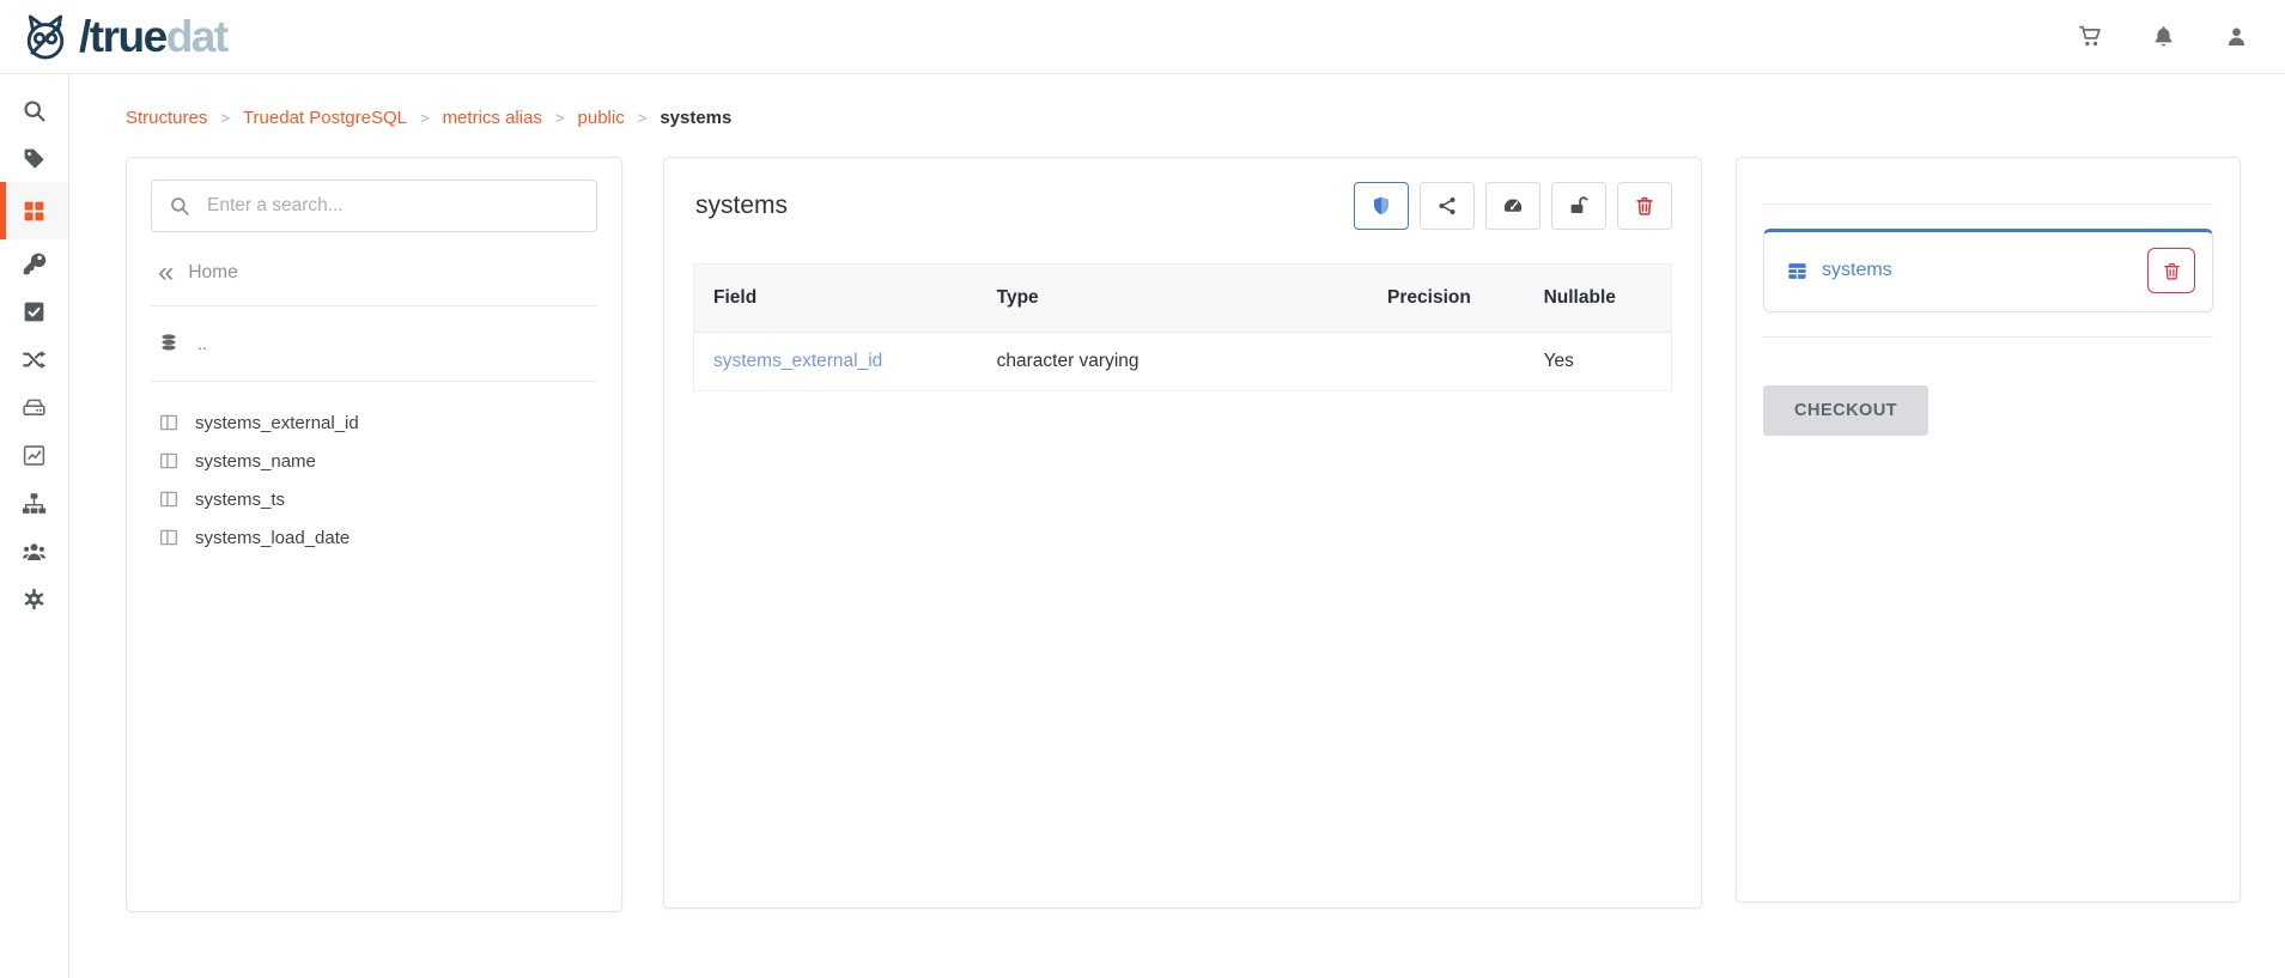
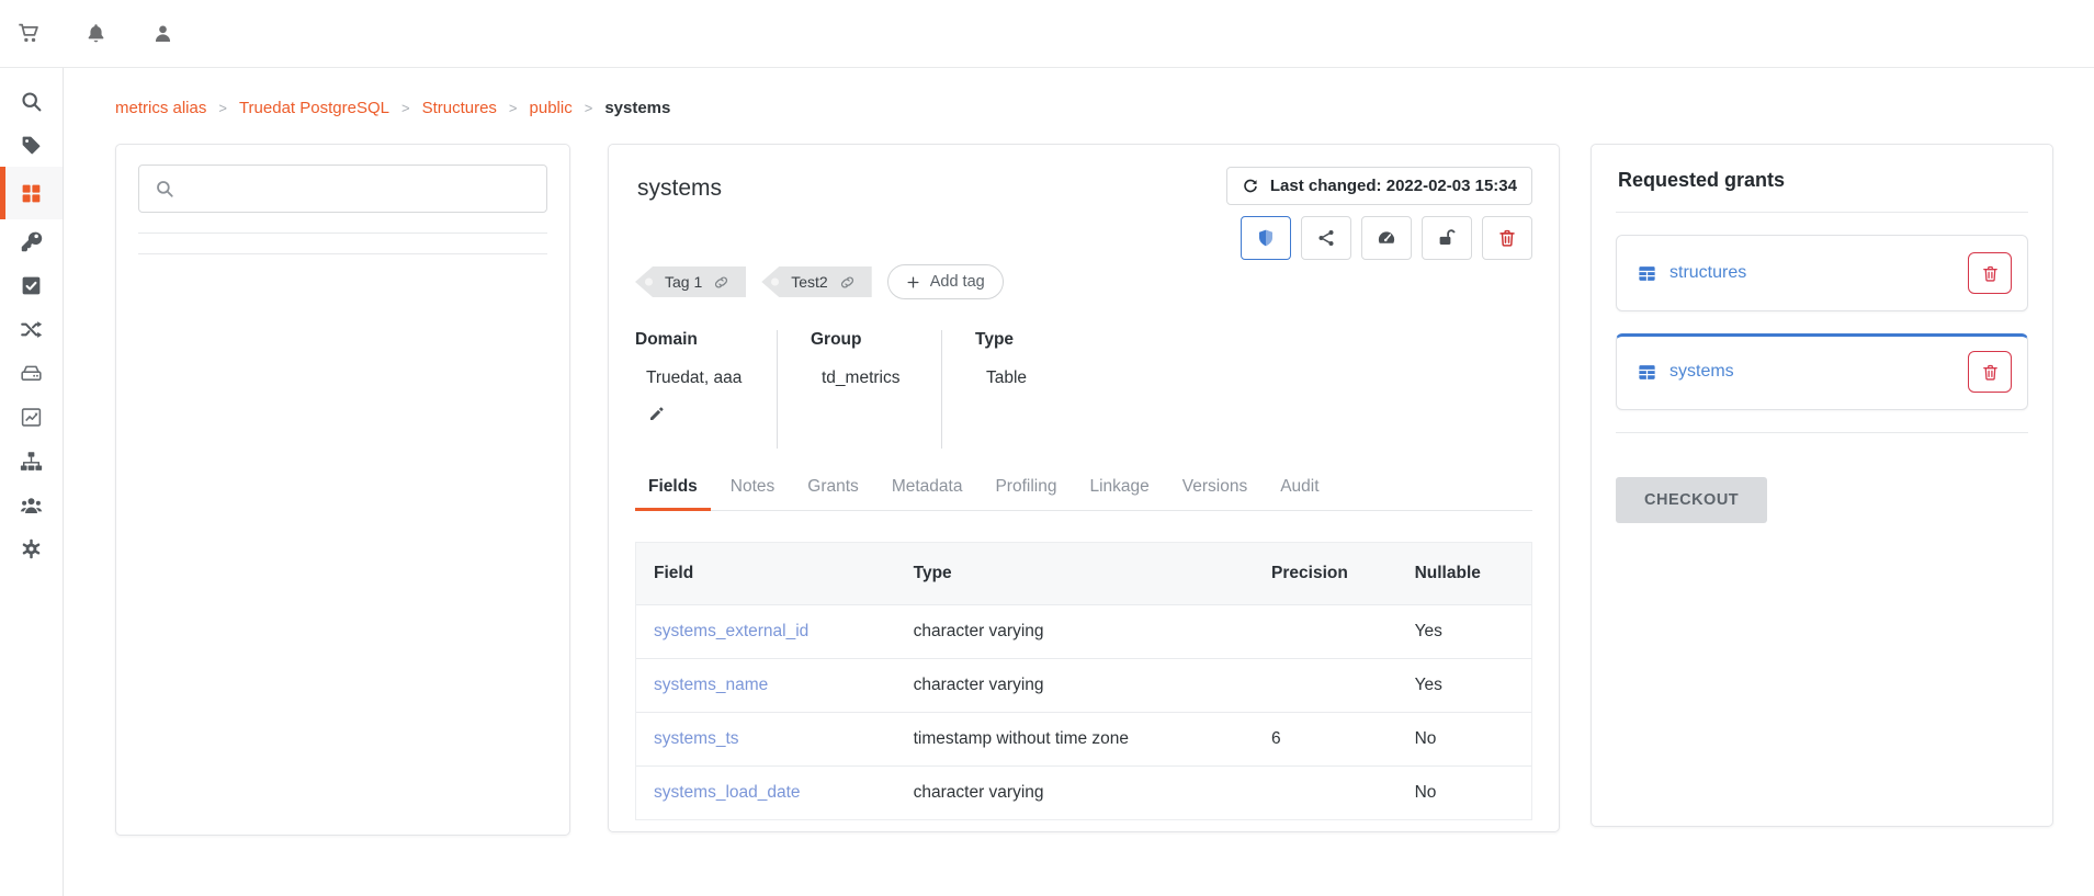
- /truedat
- Structures
+ metrics alias
  >
  Truedat PostgreSQL
  >
- metrics alias
+ Structures
  >
  public
  >
  systems
- Enter a search...
- «
- Home
- ..
- systems_external_id
- systems_name
- systems_ts
- systems_load_date
  systems
+ Last changed: 2022-02-03 15:34
+ Tag 1
+ Test2
+ Add tag
+ Domain
+ Truedat, aaa
+ Group
+ td_metrics
+ Type
+ Table
+ Fields
+ Notes
+ Grants
+ Metadata
+ Profiling
+ Linkage
+ Versions
+ Audit
  Field	Type	Precision	Nullable
  systems_external_id	character varying		Yes
+ systems_name	character varying		Yes
+ systems_ts	timestamp without time zone	6	No
+ systems_load_date	character varying		No
+ Requested grants
+ structures
  systems
  CHECKOUT
